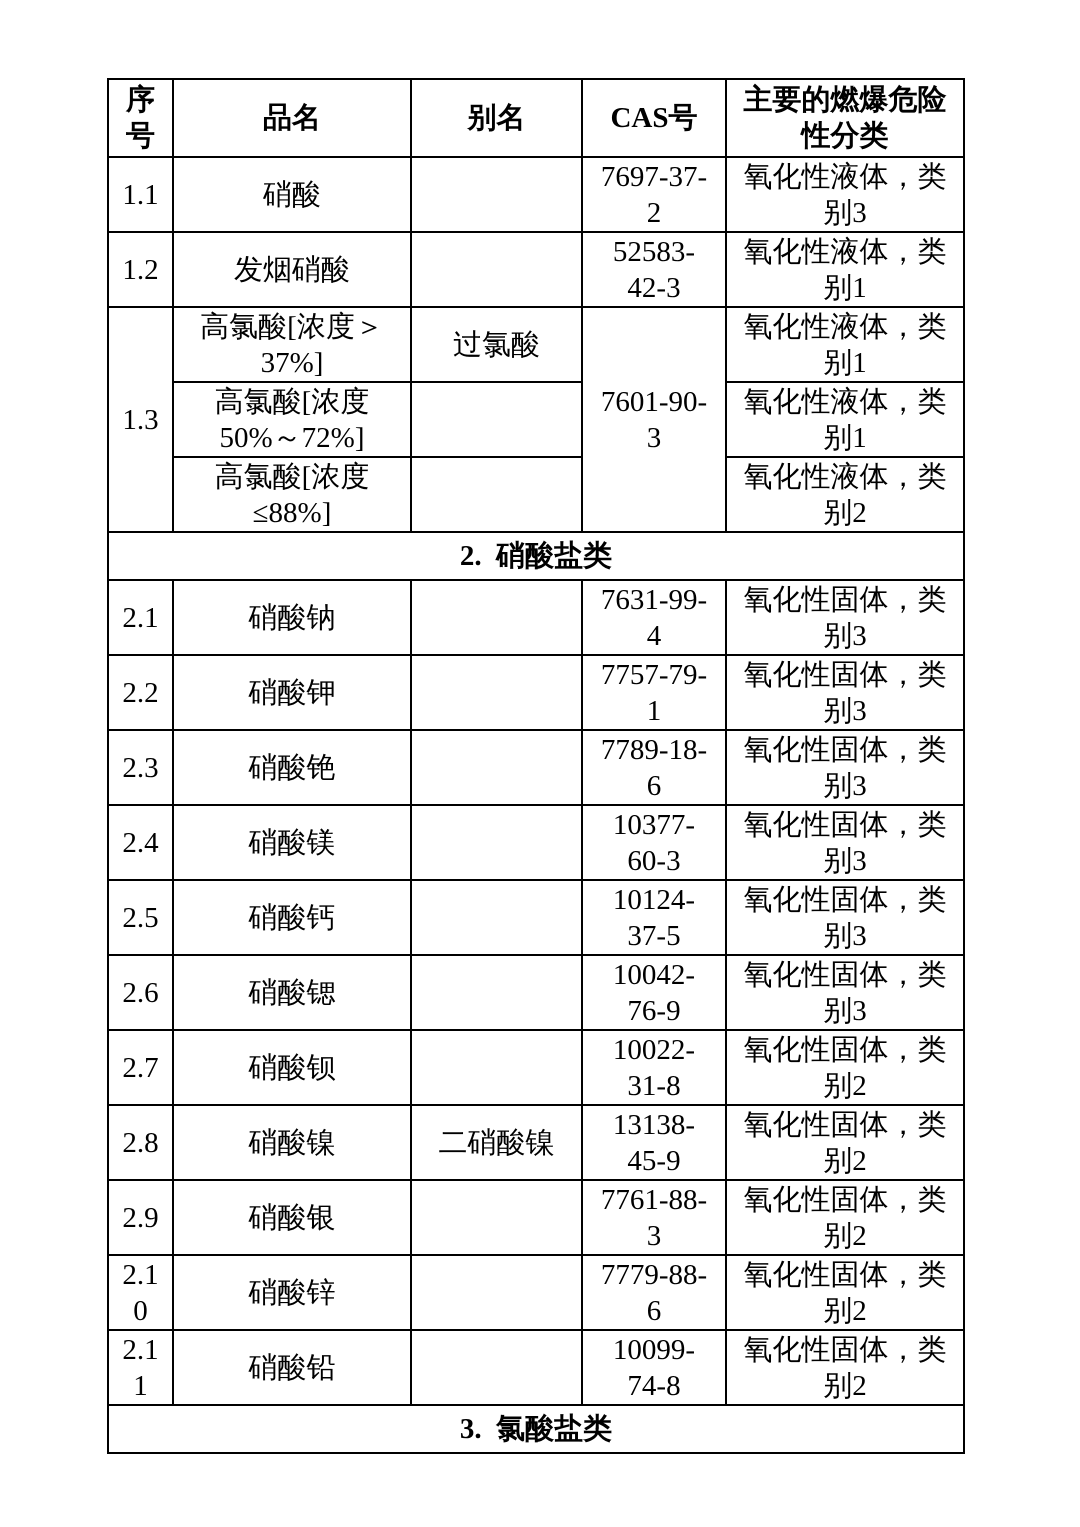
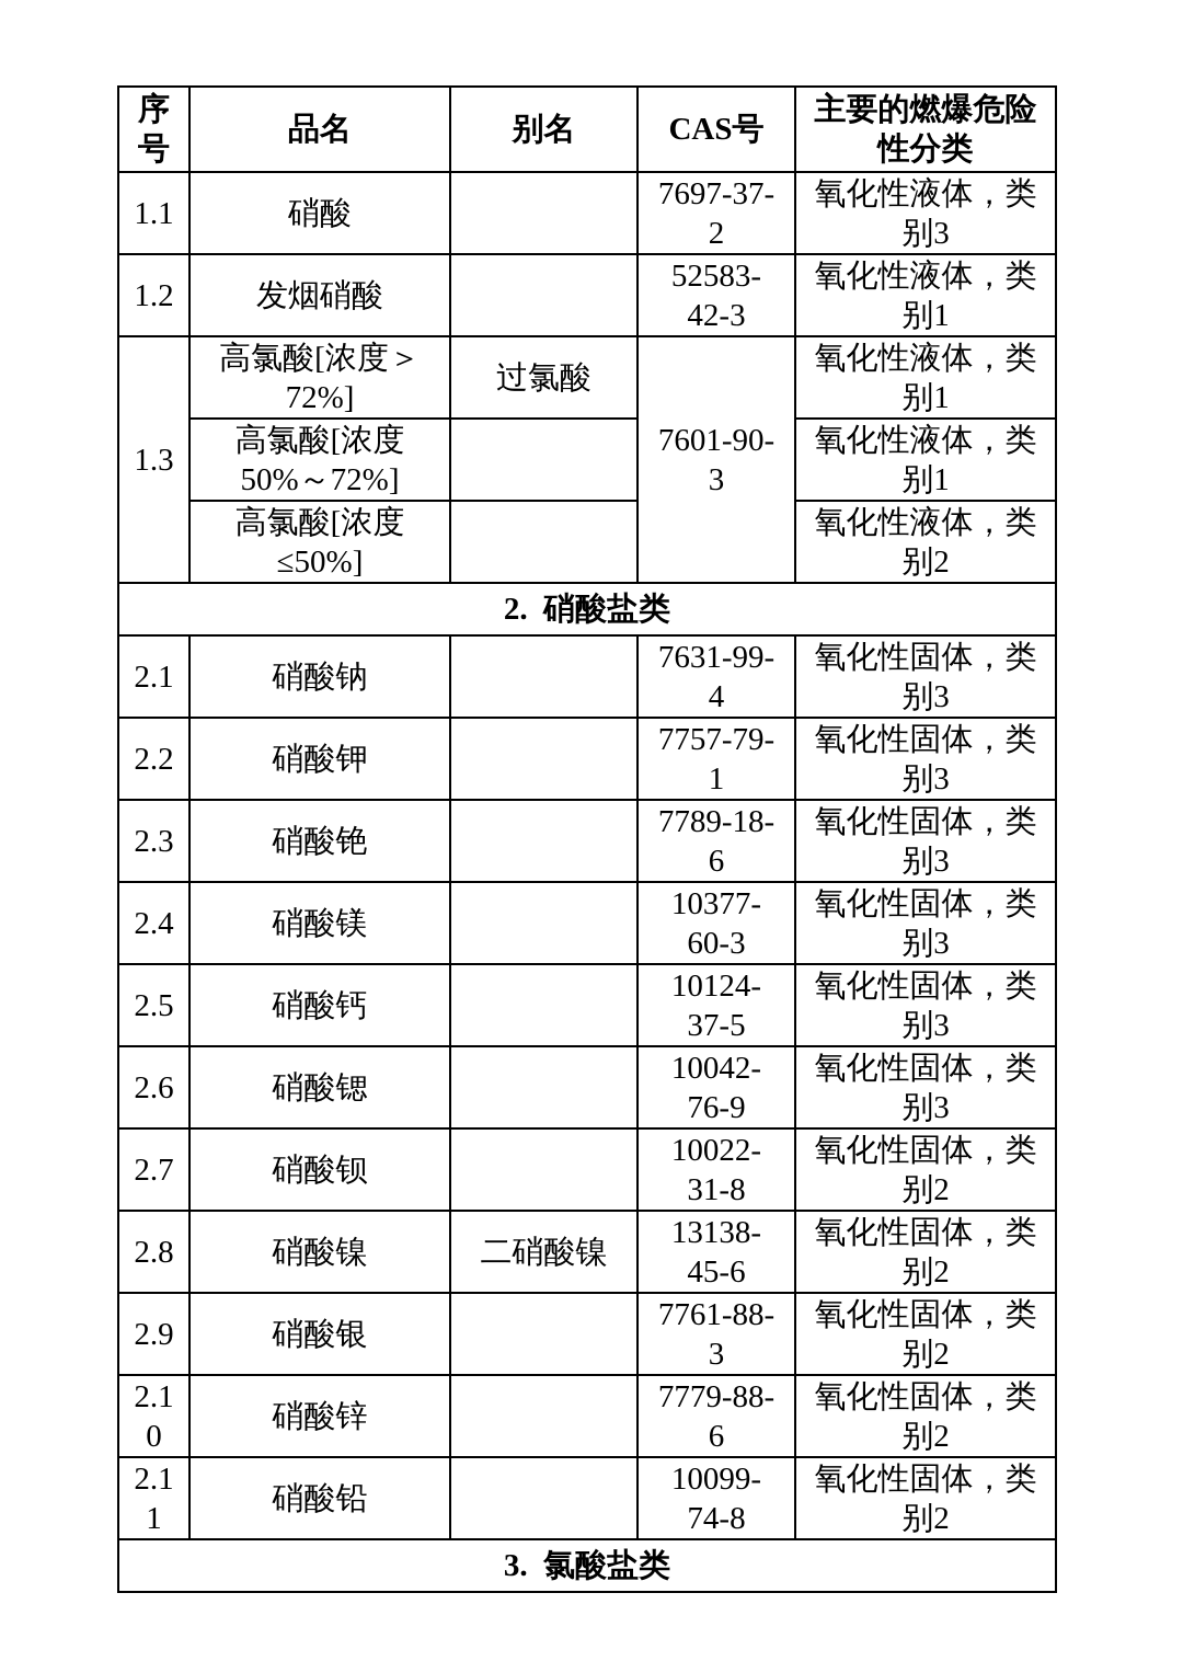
  序号	品名	别名	CAS号	主要的燃爆危险性分类
  1.1	硝酸		7697-37-2	氧化性液体，类别3
  1.2	发烟硝酸		52583-42-3	氧化性液体，类别1
- 1.3	高氯酸[浓度＞37%]	过氯酸	7601-90-3	氧化性液体，类别1
+ 1.3	高氯酸[浓度＞72%]	过氯酸	7601-90-3	氧化性液体，类别1
  高氯酸[浓度 50%～72%]		氧化性液体，类别1
- 高氯酸[浓度≤88%]		氧化性液体，类别2
+ 高氯酸[浓度≤50%]		氧化性液体，类别2
  2. 硝酸盐类
  2.1	硝酸钠		7631-99-4	氧化性固体，类别3
  2.2	硝酸钾		7757-79-1	氧化性固体，类别3
  2.3	硝酸铯		7789-18-6	氧化性固体，类别3
  2.4	硝酸镁		10377-60-3	氧化性固体，类别3
  2.5	硝酸钙		10124-37-5	氧化性固体，类别3
  2.6	硝酸锶		10042-76-9	氧化性固体，类别3
  2.7	硝酸钡		10022-31-8	氧化性固体，类别2
- 2.8	硝酸镍	二硝酸镍	13138-45-9	氧化性固体，类别2
+ 2.8	硝酸镍	二硝酸镍	13138-45-6	氧化性固体，类别2
  2.9	硝酸银		7761-88-3	氧化性固体，类别2
  2.10	硝酸锌		7779-88-6	氧化性固体，类别2
  2.11	硝酸铅		10099-74-8	氧化性固体，类别2
  3. 氯酸盐类
